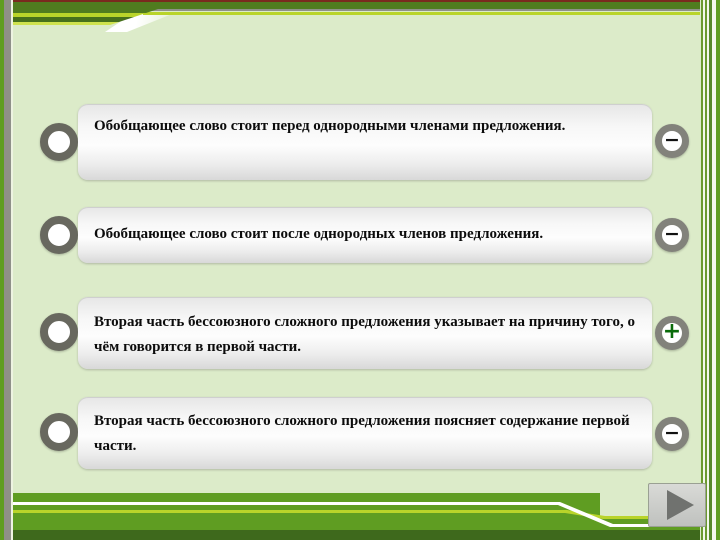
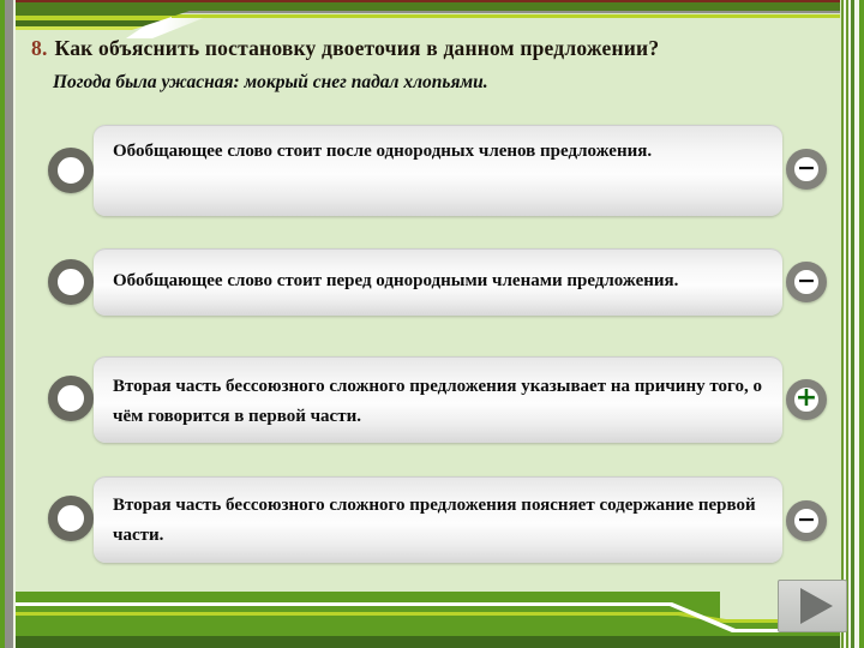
+ 8. Как объяснить постановку двоеточия в данном предложении?
+ Погода была ужасная: мокрый снег падал хлопьями.
- Обобщающее слово стоит перед однородными членами предложения.
+ Обобщающее слово стоит после однородных членов предложения.
  −
- Обобщающее слово стоит после однородных членов предложения.
+ Обобщающее слово стоит перед однородными членами предложения.
  −
  Вторая часть бессоюзного сложного предложения указывает на причину того, о чём говорится в первой части.
  +
  Вторая часть бессоюзного сложного предложения поясняет содержание первой части.
  −
